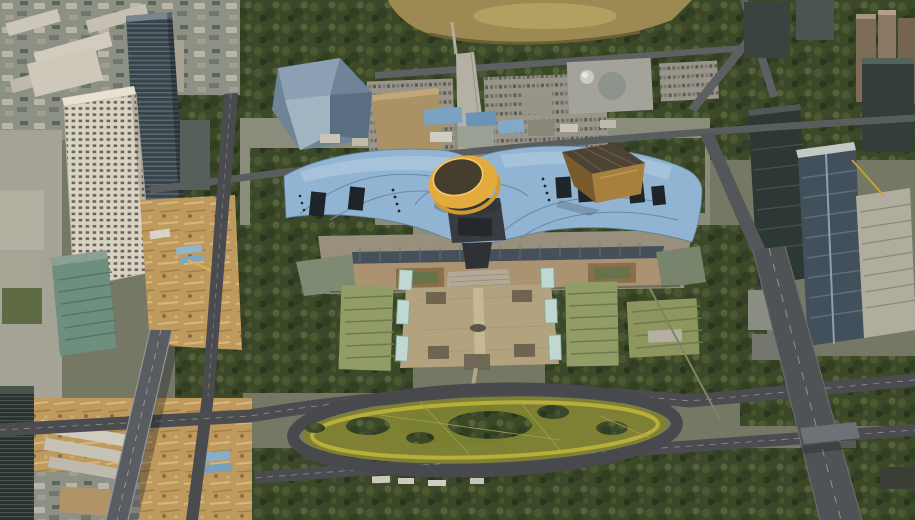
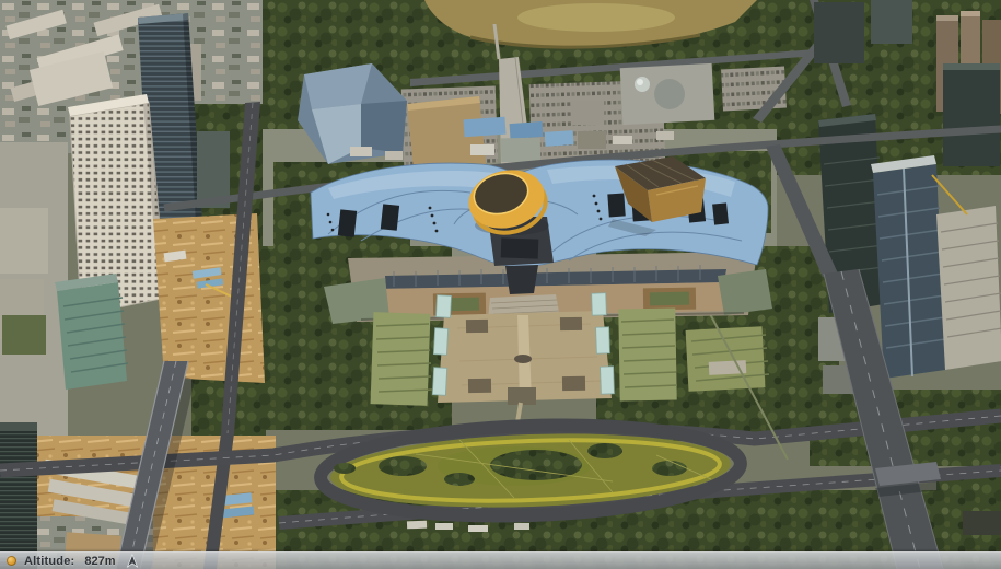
+ Altitude:
+ 827m
